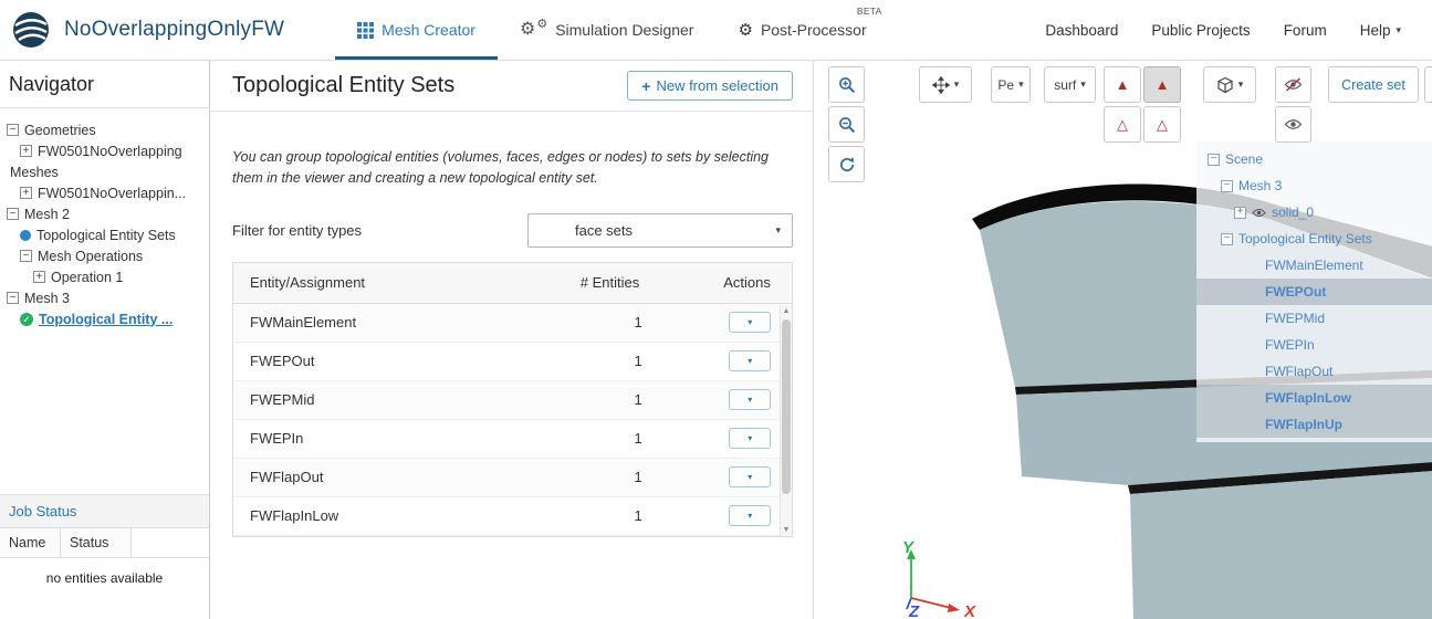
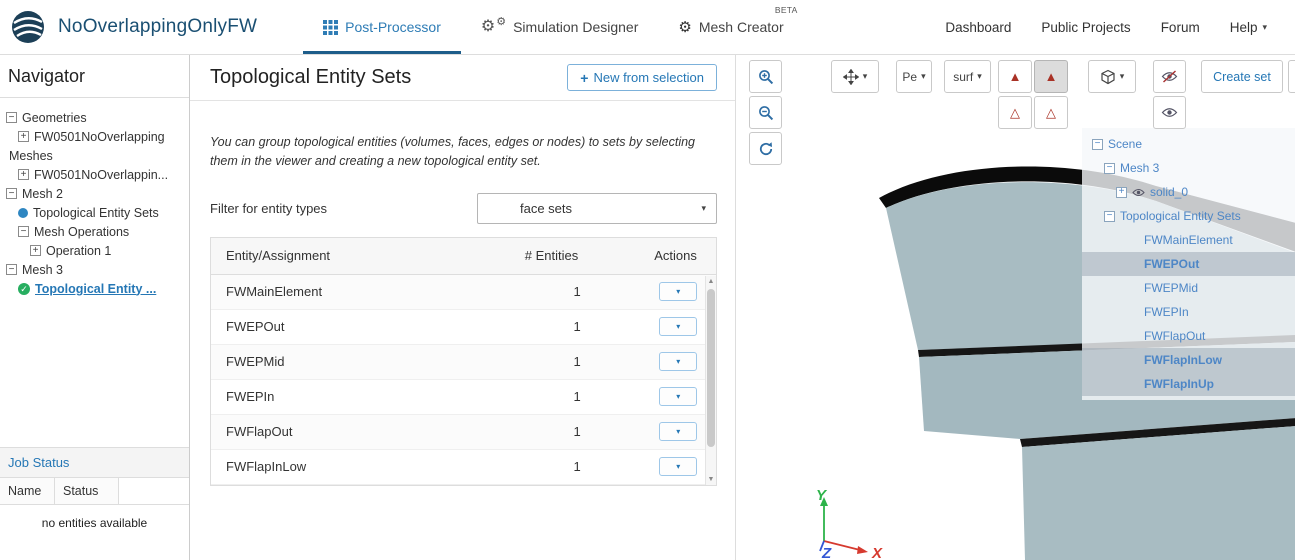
  NoOverlappingOnlyFW
- Mesh Creator
+ Post-Processor
  ⚙
  ⚙
  Simulation Designer
  ⚙
- Post-Processor
+ Mesh Creator
  BETA
  Dashboard
  Public Projects
  Forum
  Help
  ▾
  Navigator
  −
  Geometries
  +
  FW0501NoOverlapping
  Meshes
  +
  FW0501NoOverlappin...
  −
  Mesh 2
  Topological Entity Sets
  −
  Mesh Operations
  +
  Operation 1
  −
  Mesh 3
  ✓
  Topological Entity ...
  Job Status
  Name
  Status
  no entities available
  Topological Entity Sets
  +
  New from selection
  You can group topological entities (volumes, faces, edges or nodes) to sets by selecting them in the viewer and creating a new topological entity set.
  Filter for entity types
  face sets
  ▾
  Entity/Assignment
  # Entities
  Actions
  FWMainElement
  1
  ▾
  FWEPOut
  1
  ▾
  FWEPMid
  1
  ▾
  FWEPIn
  1
  ▾
  FWFlapOut
  1
  ▾
  FWFlapInLow
  1
  ▾
  Y
  X
  Z
  ▾
  Pe
  ▾
  surf
  ▾
  ▲
  ▲
  △
  △
  ▾
  Create set
  −
  Scene
  −
  Mesh 3
  +
  solid_0
  −
  Topological Entity Sets
  FWMainElement
  FWEPOut
  FWEPMid
  FWEPIn
  FWFlapOut
  FWFlapInLow
  FWFlapInUp
